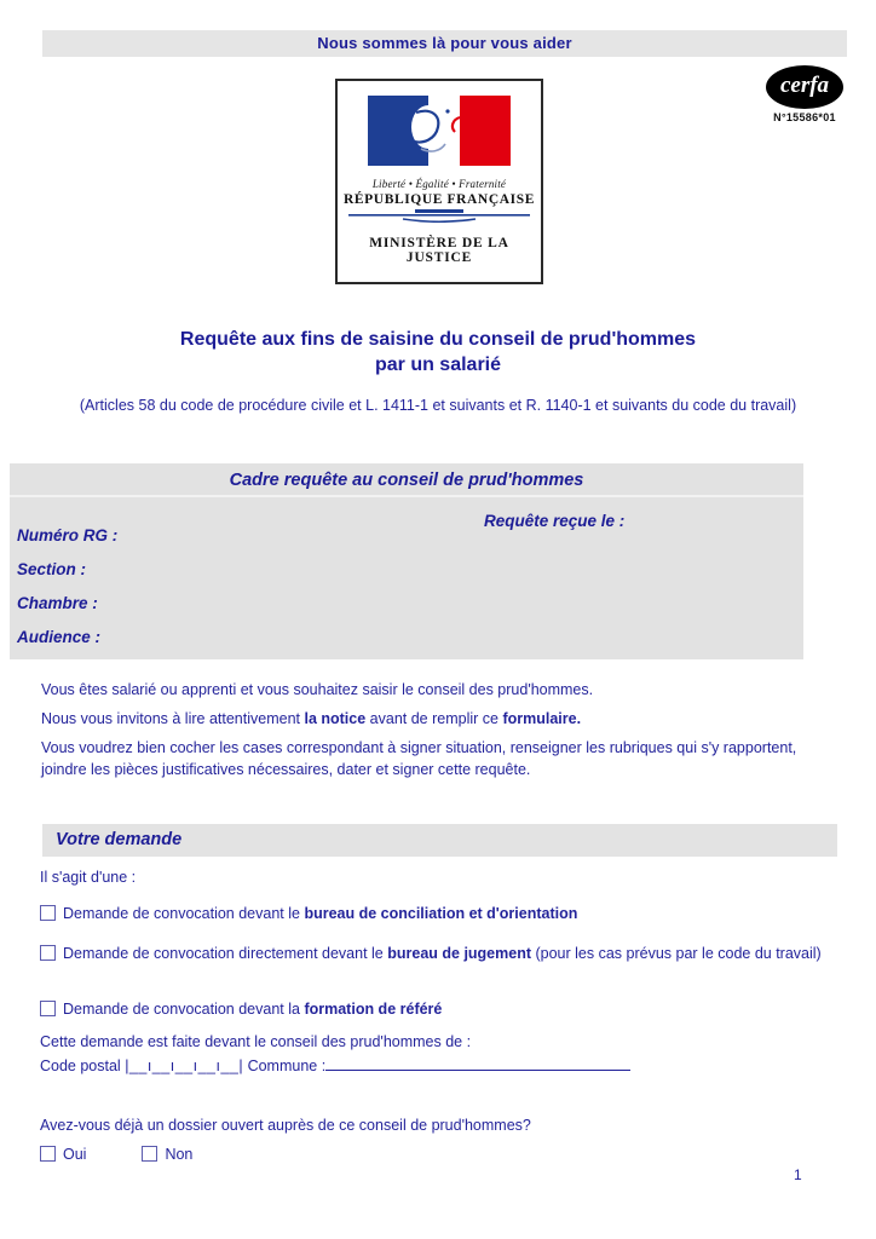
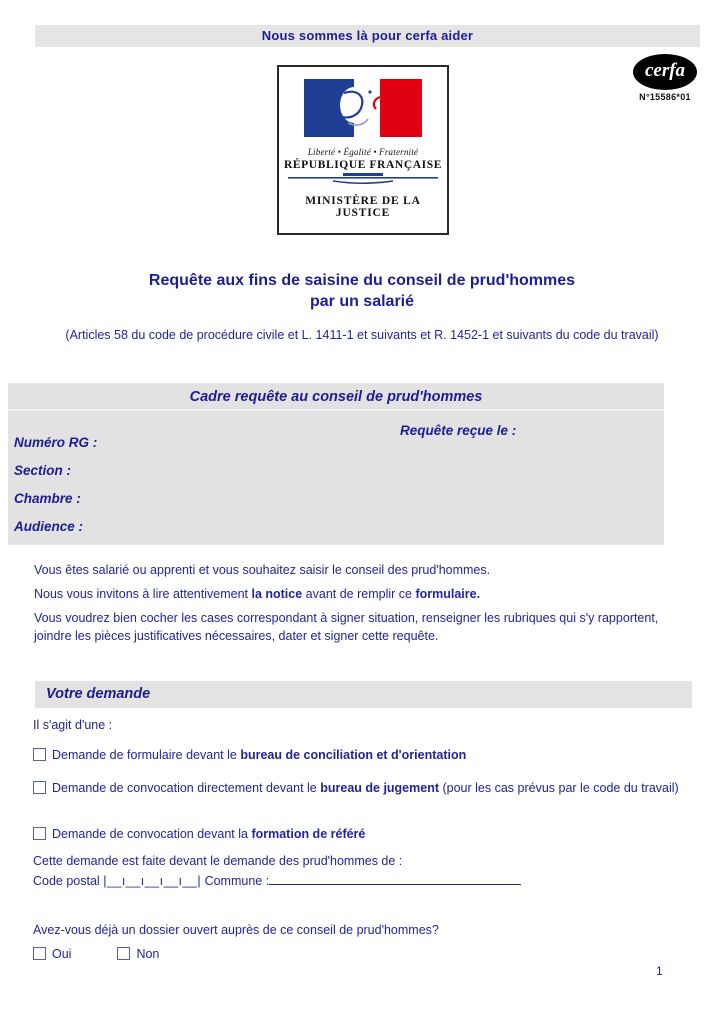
- Nous sommes là pour vous aider
+ Nous sommes là pour cerfa aider
  cerfa
  N°15586*01
  Liberté • Égalité • Fraternité
  RÉPUBLIQUE FRANÇAISE
  MINISTÈRE DE LA JUSTICE
  Requête aux fins de saisine du conseil de prud'hommes
  par un salarié
- (Articles 58 du code de procédure civile et L. 1411-1 et suivants et R. 1140-1 et suivants du code du travail)
+ (Articles 58 du code de procédure civile et L. 1411-1 et suivants et R. 1452-1 et suivants du code du travail)
  Cadre requête au conseil de prud'hommes
  Requête reçue le :
  Numéro RG :
  Section :
  Chambre :
  Audience :
  Vous êtes salarié ou apprenti et vous souhaitez saisir le conseil des prud'hommes.
  Nous vous invitons à lire attentivement la notice avant de remplir ce formulaire.
  Vous voudrez bien cocher les cases correspondant à signer situation, renseigner les rubriques qui s'y rapportent, joindre les pièces justificatives nécessaires, dater et signer cette requête.
  Votre demande
  Il s'agit d'une :
- Demande de convocation devant le bureau de conciliation et d'orientation
+ Demande de formulaire devant le bureau de conciliation et d'orientation
  Demande de convocation directement devant le bureau de jugement (pour les cas prévus par le code du travail)
  Demande de convocation devant la formation de référé
- Cette demande est faite devant le conseil des prud'hommes de :
+ Cette demande est faite devant le demande des prud'hommes de :
  Code postal |__ı__ı__ı__ı__| Commune :
  Avez-vous déjà un dossier ouvert auprès de ce conseil de prud'hommes?
  Oui Non
  1
